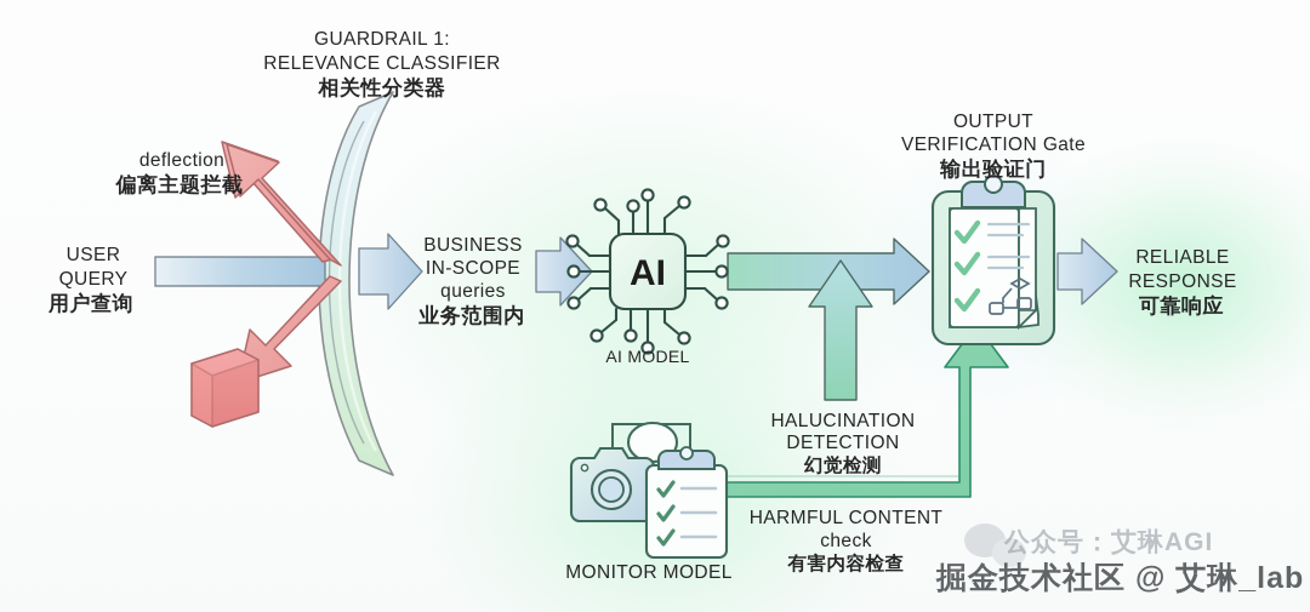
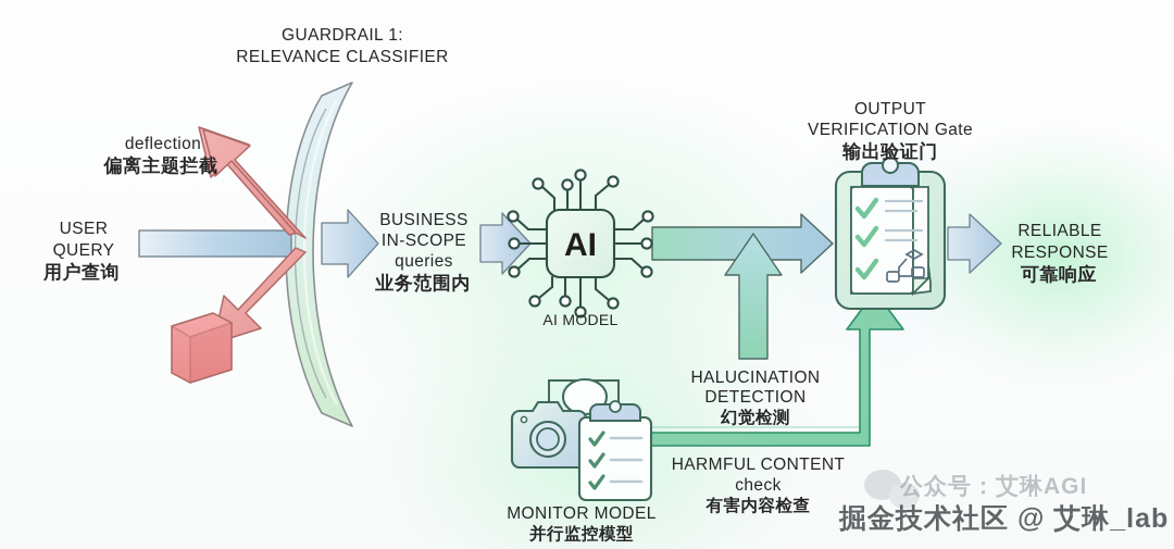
  AI
  GUARDRAIL 1:
  RELEVANCE CLASSIFIER
- 相关性分类器
  deflection
  偏离主题拦截
  USER
  QUERY
  用户查询
  BUSINESS
  IN-SCOPE
  queries
  业务范围内
  AI MODEL
  OUTPUT
  VERIFICATION Gate
  输出验证门
  RELIABLE
  RESPONSE
  可靠响应
  HALUCINATION
  DETECTION
  幻觉检测
  HARMFUL CONTENT
  check
  有害内容检查
  MONITOR MODEL
+ 并行监控模型
  公众号：艾琳AGI
  掘金技术社区 @ 艾琳_lab
